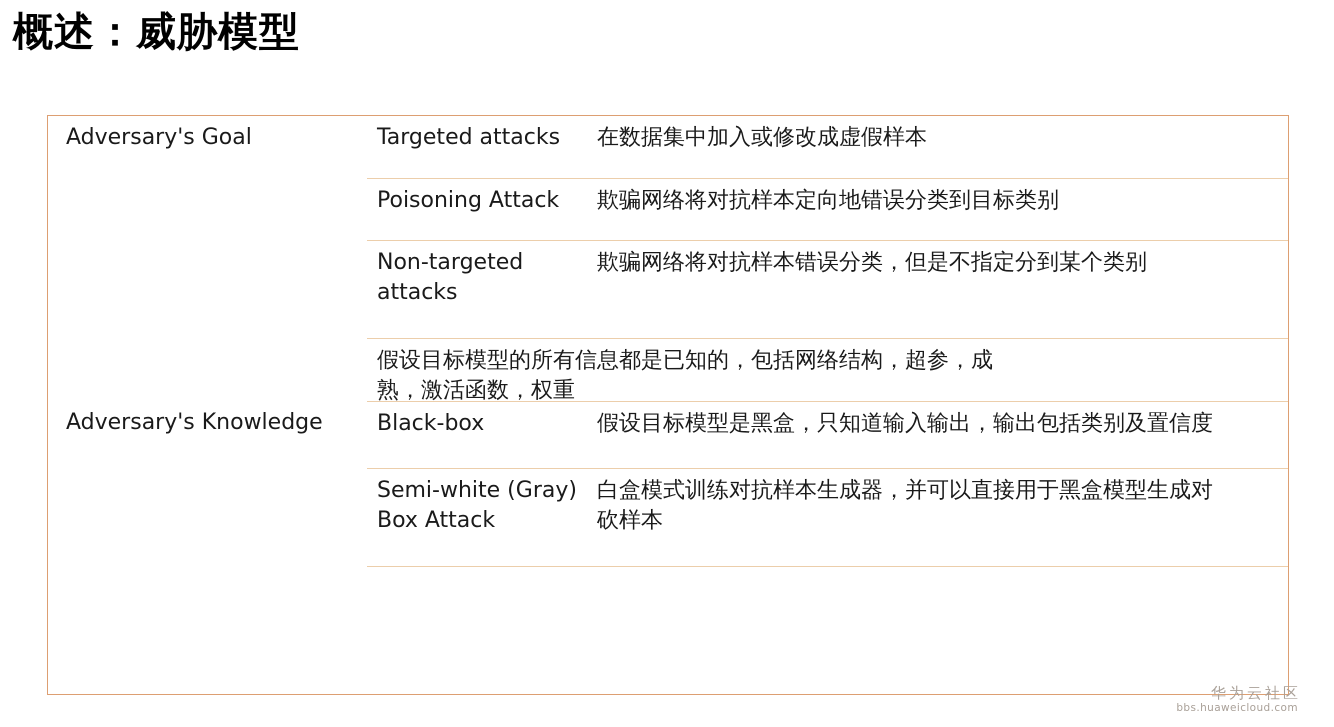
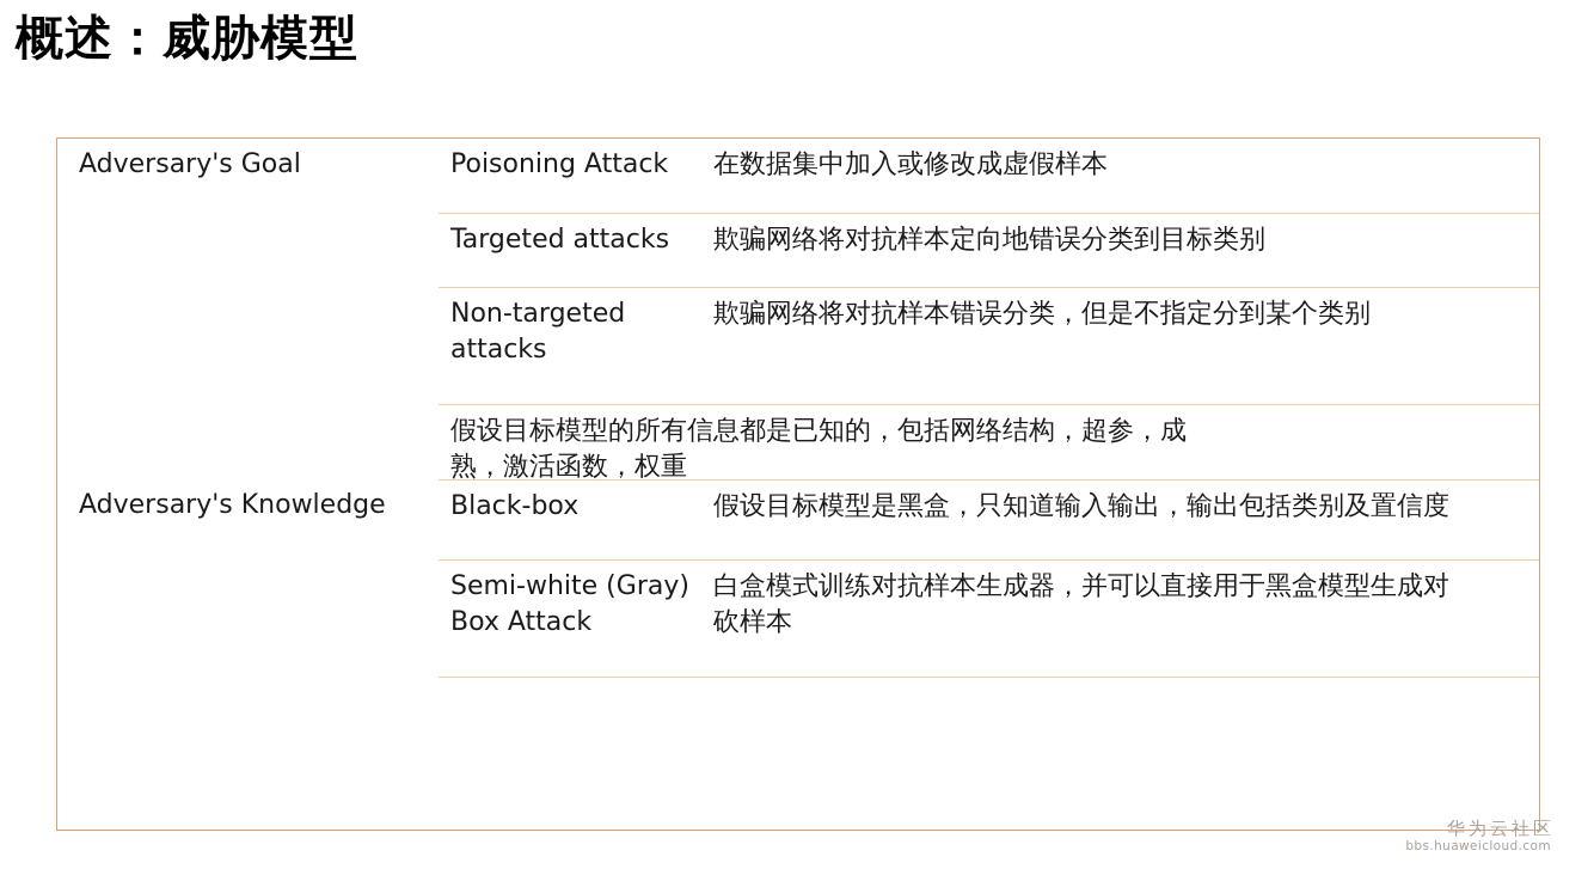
  概述：威胁模型
  Adversary's Goal
  Adversary's Knowledge
- Targeted attacks
+ Poisoning Attack
  在数据集中加入或修改成虚假样本
- Poisoning Attack
+ Targeted attacks
  欺骗网络将对抗样本定向地错误分类到目标类别
  Non-targeted
  attacks
  欺骗网络将对抗样本错误分类，但是不指定分到某个类别
  假设目标模型的所有信息都是已知的，包括网络结构，超参，成
  熟，激活函数，权重
  Black-box
  假设目标模型是黑盒，只知道输入输出，输出包括类别及置信度
  Semi-white (Gray)
  Box Attack
  白盒模式训练对抗样本生成器，并可以直接用于黑盒模型生成对
  砍样本
  华为云社区
  bbs.huaweicloud.com
